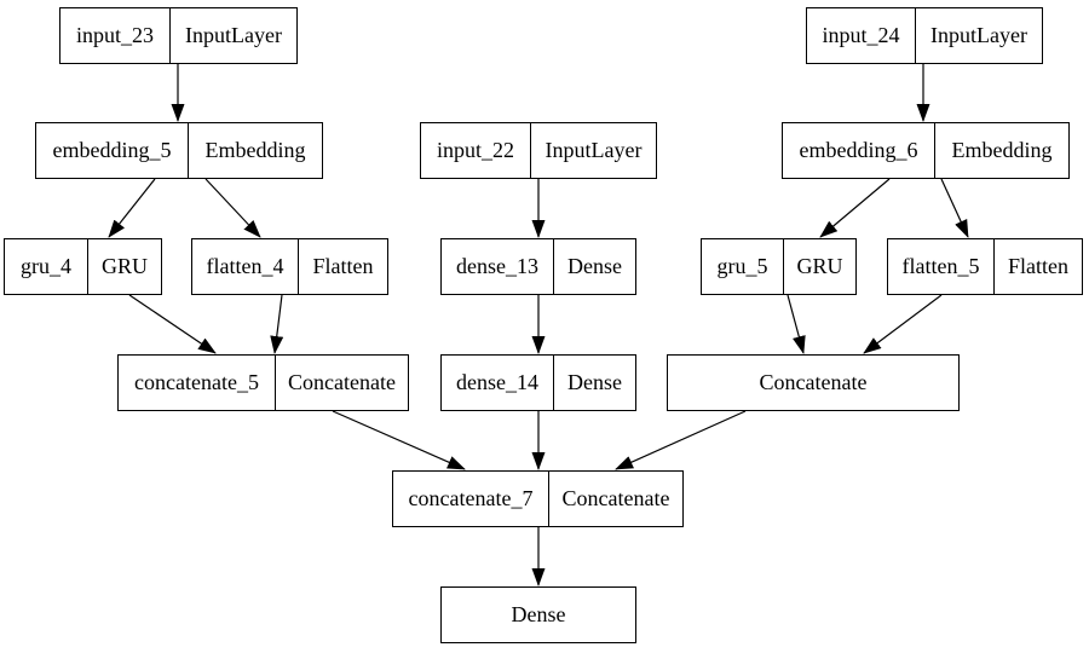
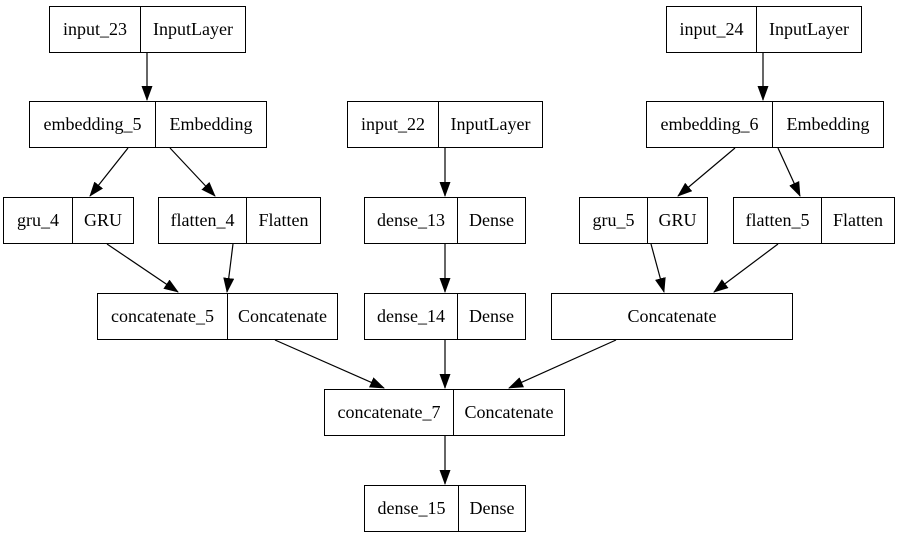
  input_23
  InputLayer
  input_24
  InputLayer
  embedding_5
  Embedding
  input_22
  InputLayer
  embedding_6
  Embedding
  gru_4
  GRU
  flatten_4
  Flatten
  dense_13
  Dense
  gru_5
  GRU
  flatten_5
  Flatten
  concatenate_5
  Concatenate
  dense_14
  Dense
  Concatenate
  concatenate_7
  Concatenate
+ dense_15
  Dense
